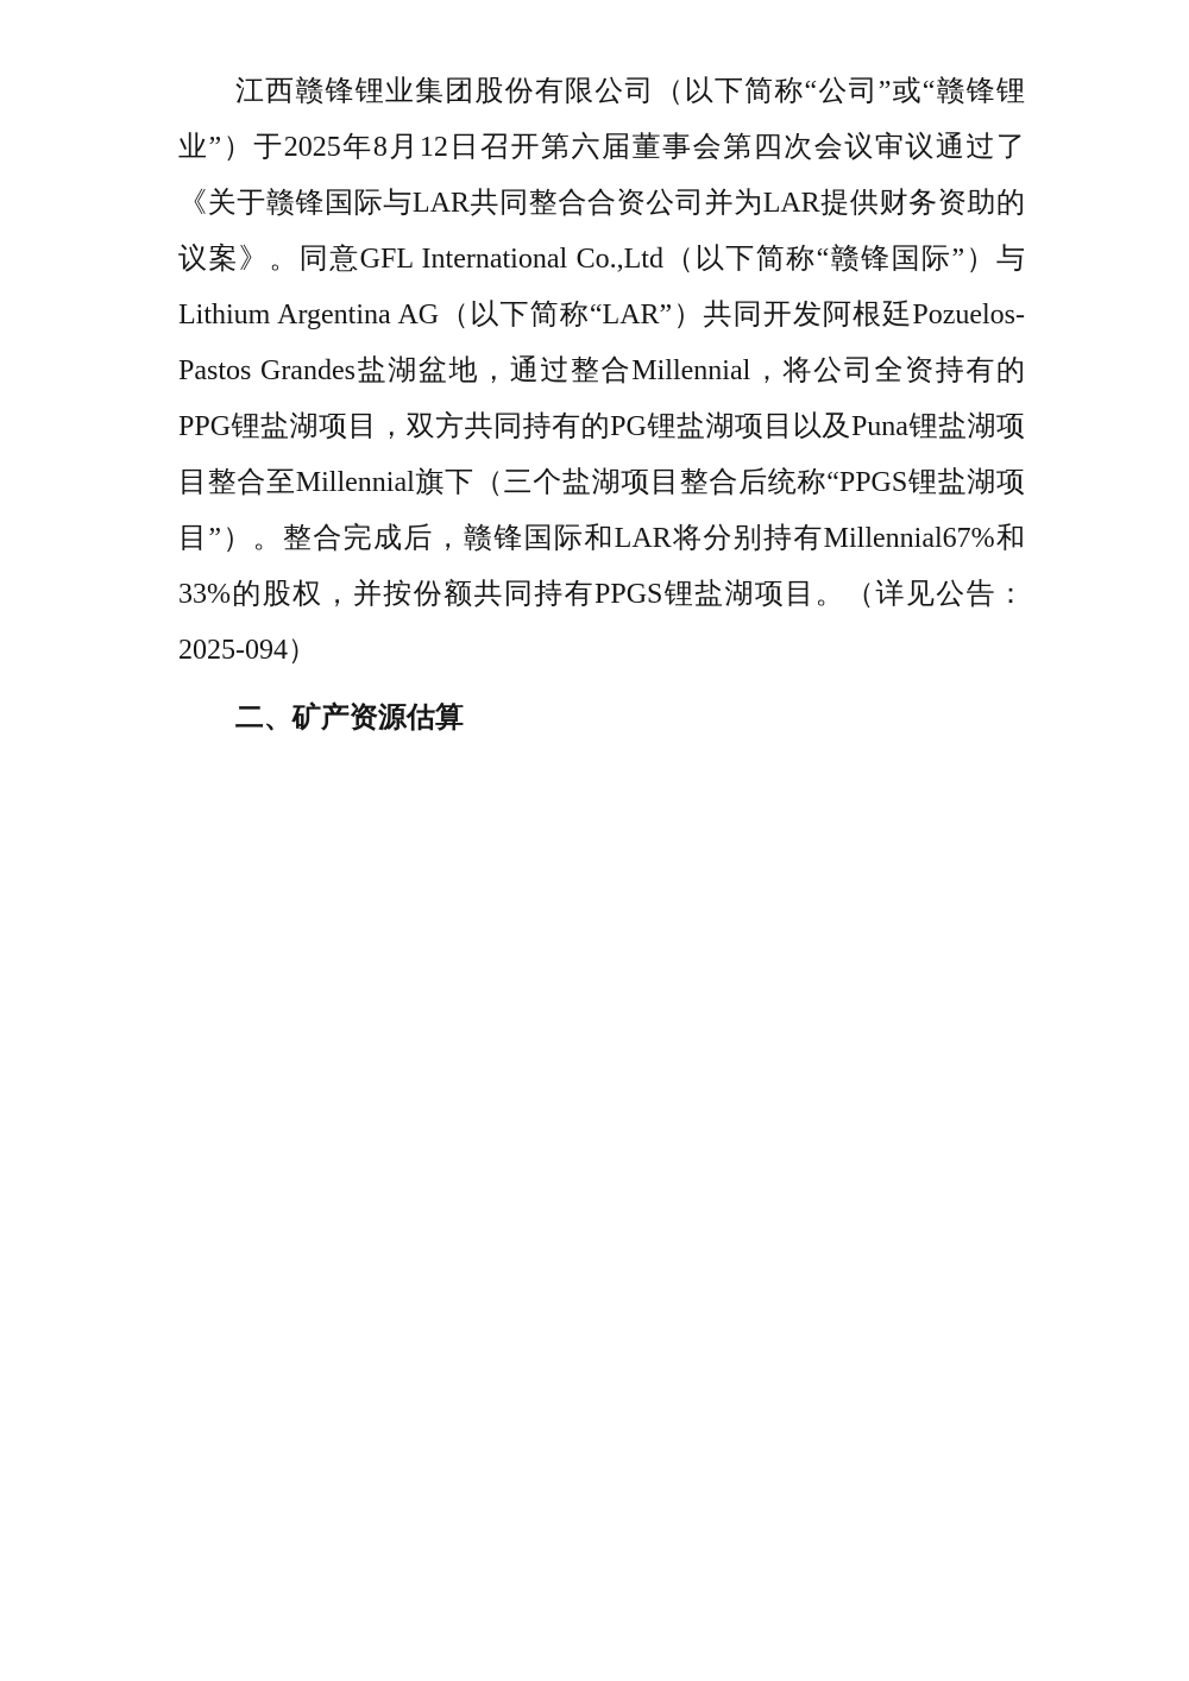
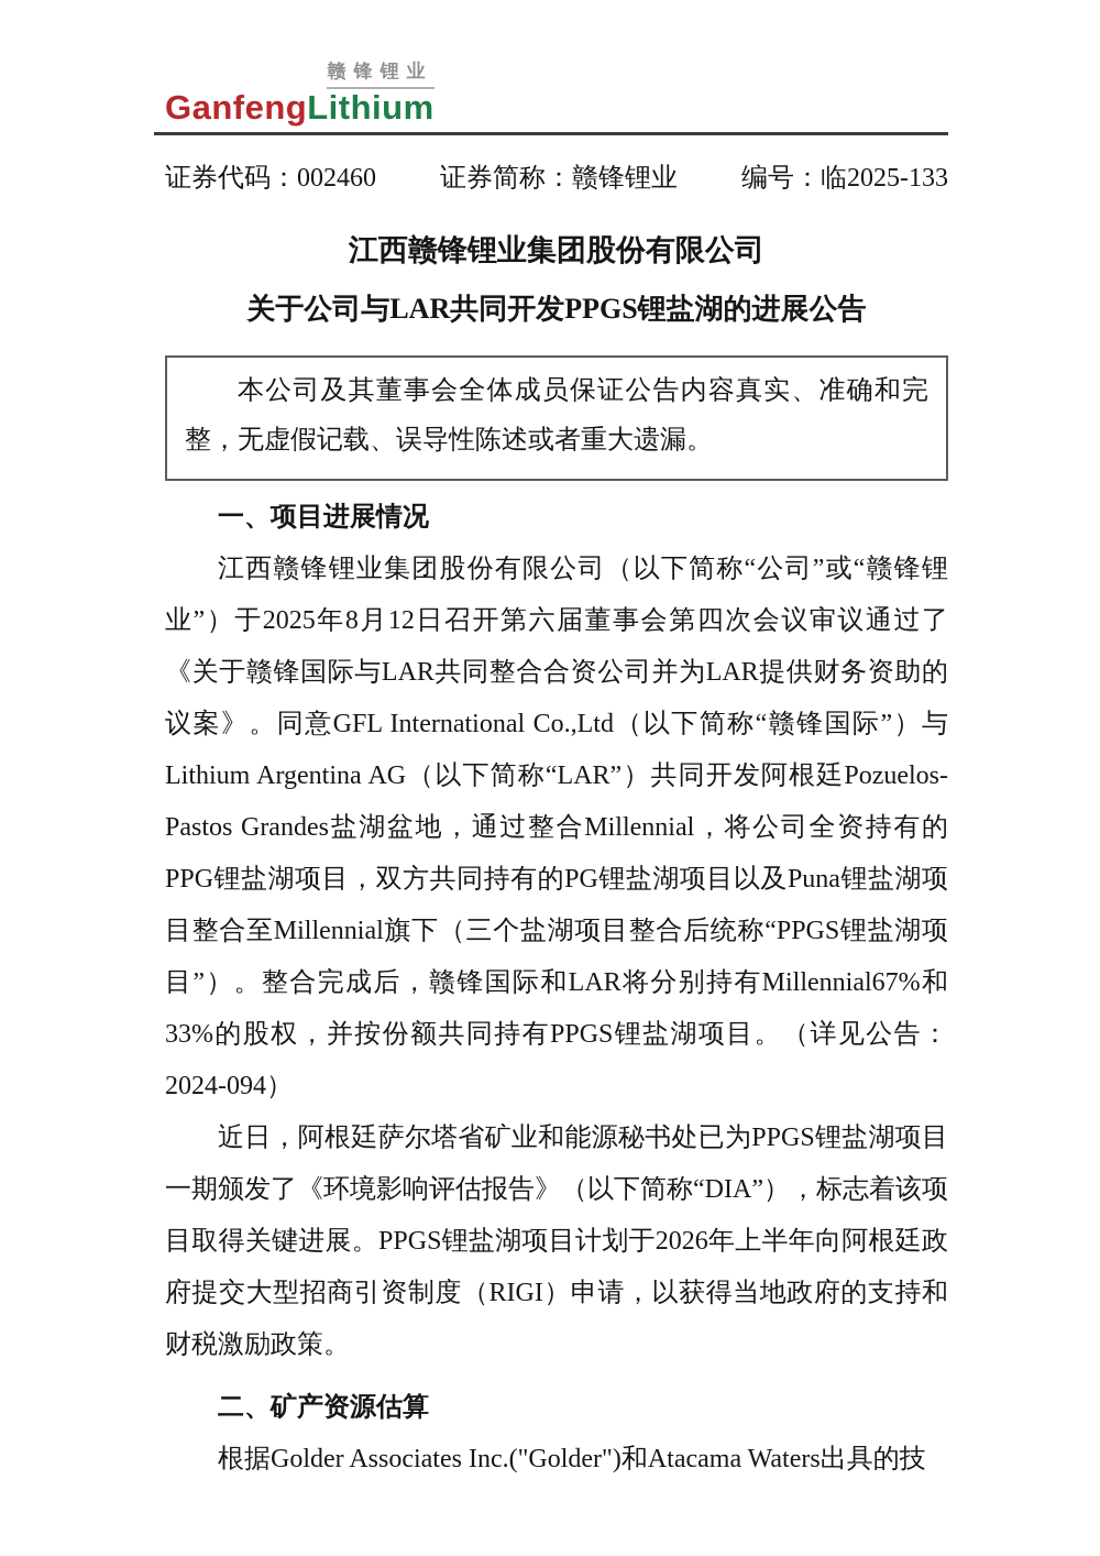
+ 赣锋锂业
+ GanfengLithium
+ 证券代码：002460
+ 证券简称：赣锋锂业
+ 编号：临2025-133
+ 江西赣锋锂业集团股份有限公司
+ 关于公司与LAR共同开发PPGS锂盐湖的进展公告
+ 本公司及其董事会全体成员保证公告内容真实、准确和完整，无虚假记载、误导性陈述或者重大遗漏。
+ 一、项目进展情况
- 江西赣锋锂业集团股份有限公司（以下简称“公司”或“赣锋锂业”）于2025年8月12日召开第六届董事会第四次会议审议通过了《关于赣锋国际与LAR共同整合合资公司并为LAR提供财务资助的议案》。同意GFL International Co.,Ltd（以下简称“赣锋国际”）与Lithium Argentina AG（以下简称“LAR”）共同开发阿根廷Pozuelos-Pastos Grandes盐湖盆地，通过整合Millennial，将公司全资持有的PPG锂盐湖项目，双方共同持有的PG锂盐湖项目以及Puna锂盐湖项目整合至Millennial旗下（三个盐湖项目整合后统称“PPGS锂盐湖项目”）。整合完成后，赣锋国际和LAR将分别持有Millennial67%和33%的股权，并按份额共同持有PPGS锂盐湖项目。（详见公告：2025-094）
+ 江西赣锋锂业集团股份有限公司（以下简称“公司”或“赣锋锂业”）于2025年8月12日召开第六届董事会第四次会议审议通过了《关于赣锋国际与LAR共同整合合资公司并为LAR提供财务资助的议案》。同意GFL International Co.,Ltd（以下简称“赣锋国际”）与Lithium Argentina AG（以下简称“LAR”）共同开发阿根廷Pozuelos-Pastos Grandes盐湖盆地，通过整合Millennial，将公司全资持有的PPG锂盐湖项目，双方共同持有的PG锂盐湖项目以及Puna锂盐湖项目整合至Millennial旗下（三个盐湖项目整合后统称“PPGS锂盐湖项目”）。整合完成后，赣锋国际和LAR将分别持有Millennial67%和33%的股权，并按份额共同持有PPGS锂盐湖项目。（详见公告：2024-094）
+ 近日，阿根廷萨尔塔省矿业和能源秘书处已为PPGS锂盐湖项目一期颁发了《环境影响评估报告》（以下简称“DIA”），标志着该项目取得关键进展。PPGS锂盐湖项目计划于2026年上半年向阿根廷政府提交大型招商引资制度（RIGI）申请，以获得当地政府的支持和财税激励政策。
  二、矿产资源估算
+ 根据Golder Associates Inc.("Golder")和Atacama Waters出具的技
